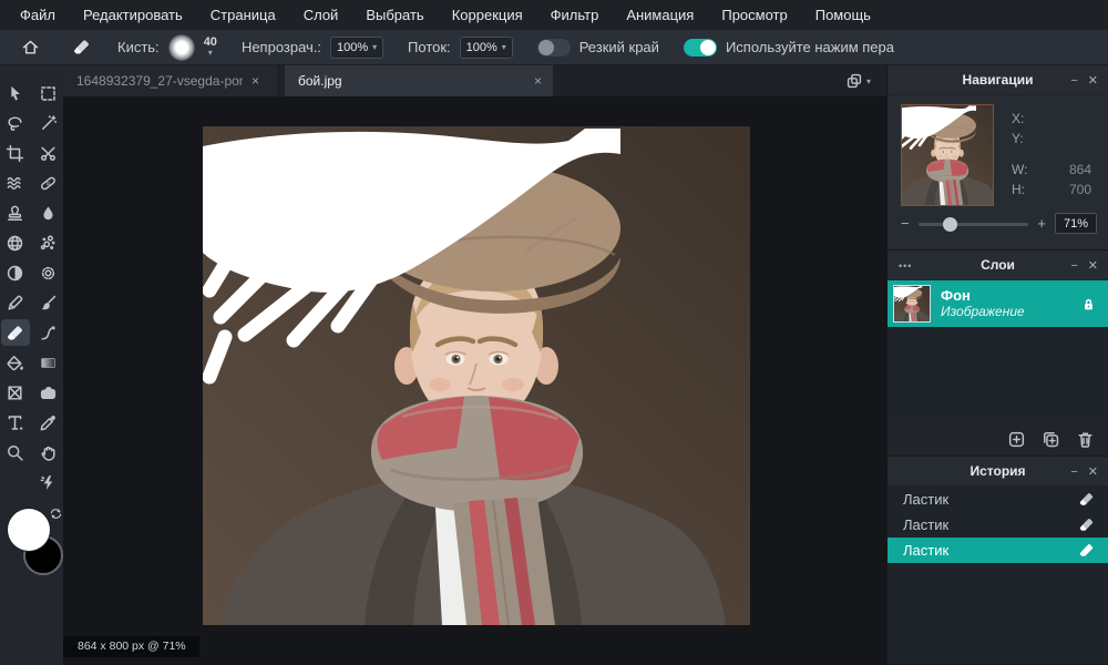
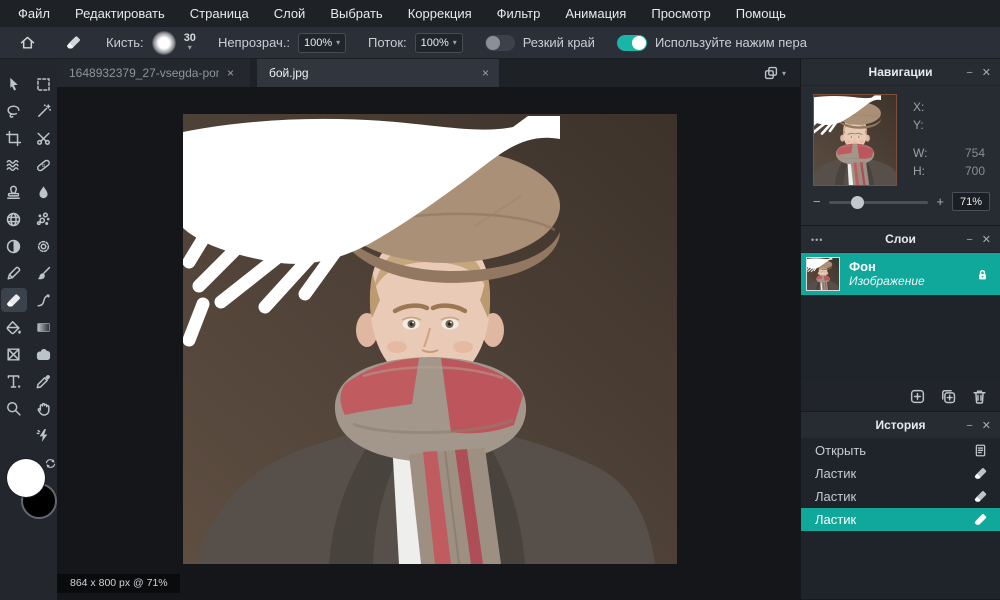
  Файл
  Редактировать
  Страница
  Слой
  Выбрать
  Коррекция
  Фильтр
  Анимация
  Просмотр
  Помощь
  Кисть:
- 40
+ 30
  ▾
  Непрозрач.:
  100%
  ▾
  Поток:
  100%
  ▾
  Резкий край
  Используйте нажим пера
  1648932379_27-vsegda-po
  ×
  бой.jpg
  ×
  ▾
  864 x 800 px @ 71%
  Навигации
  −
  ✕
  X:
  Y:
  W:
- 864
+ 754
  H:
  700
  −
  +
  71%
  •••
  Слои
  −
  ✕
  Фон
  Изображение
  История
  −
  ✕
+ Открыть
  Ластик
  Ластик
  Ластик
